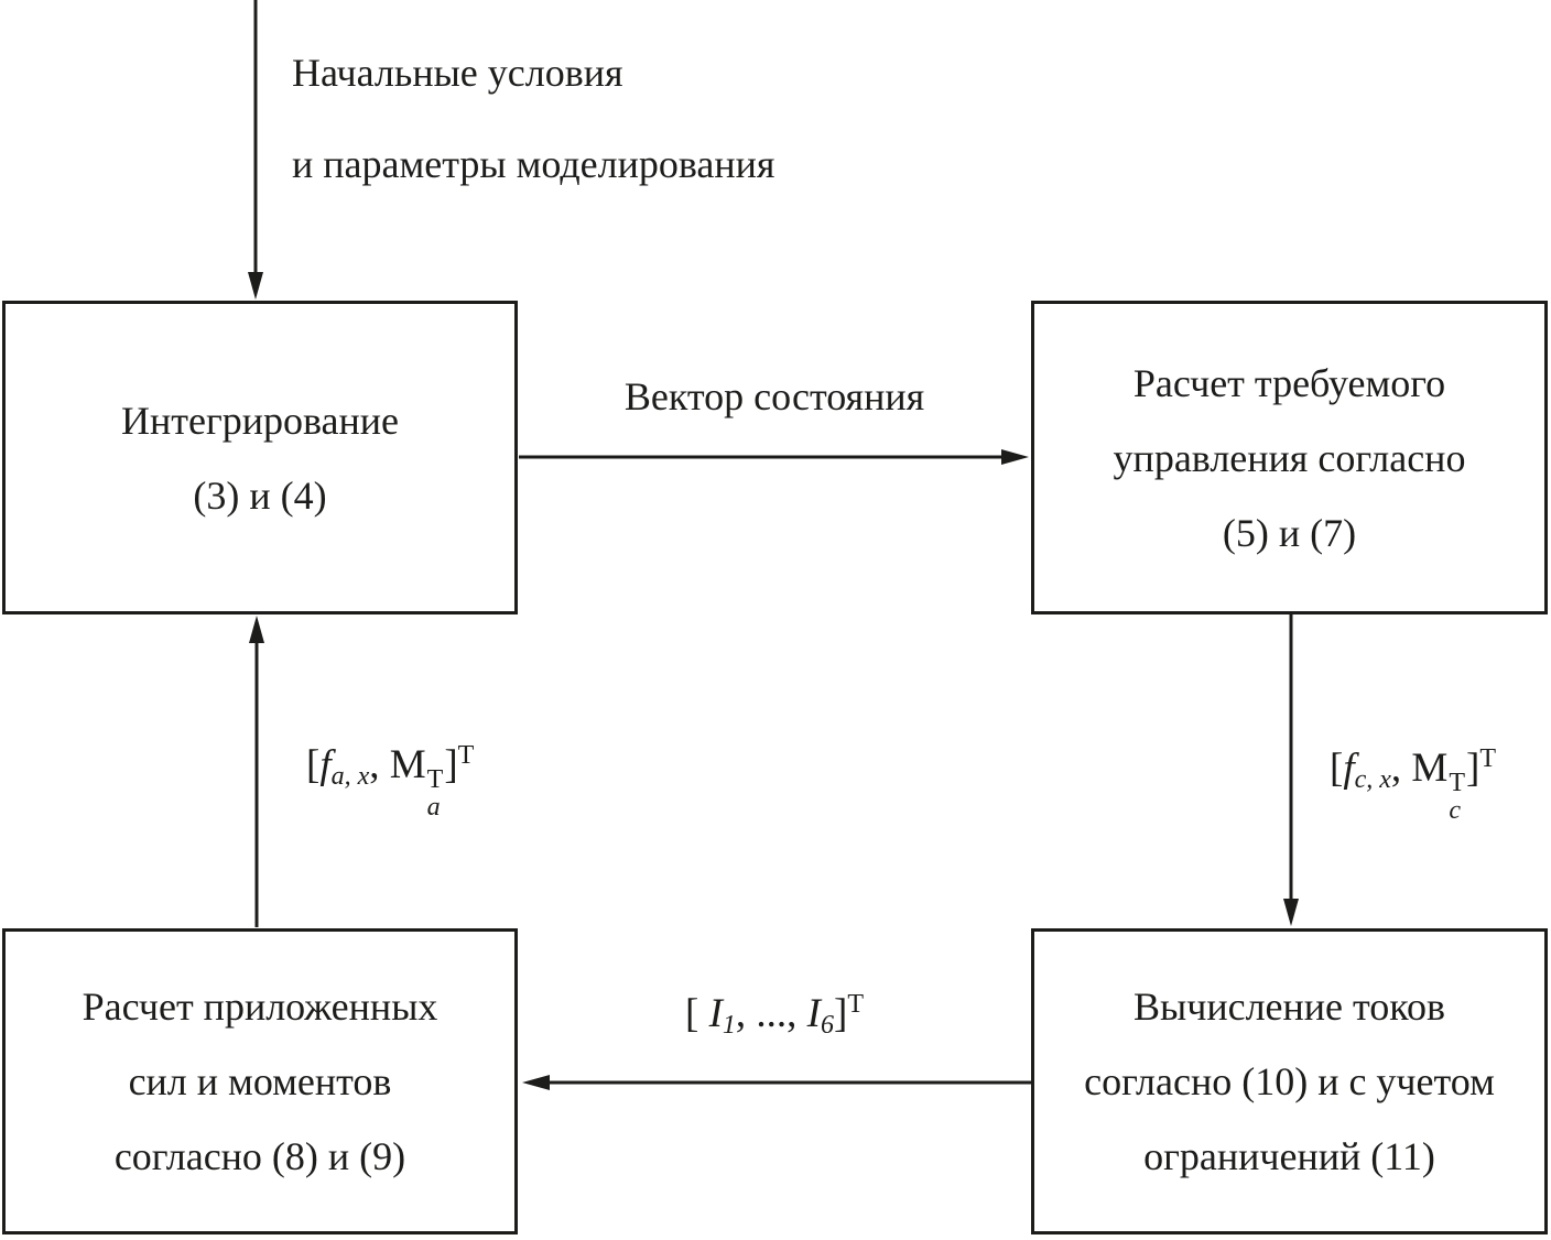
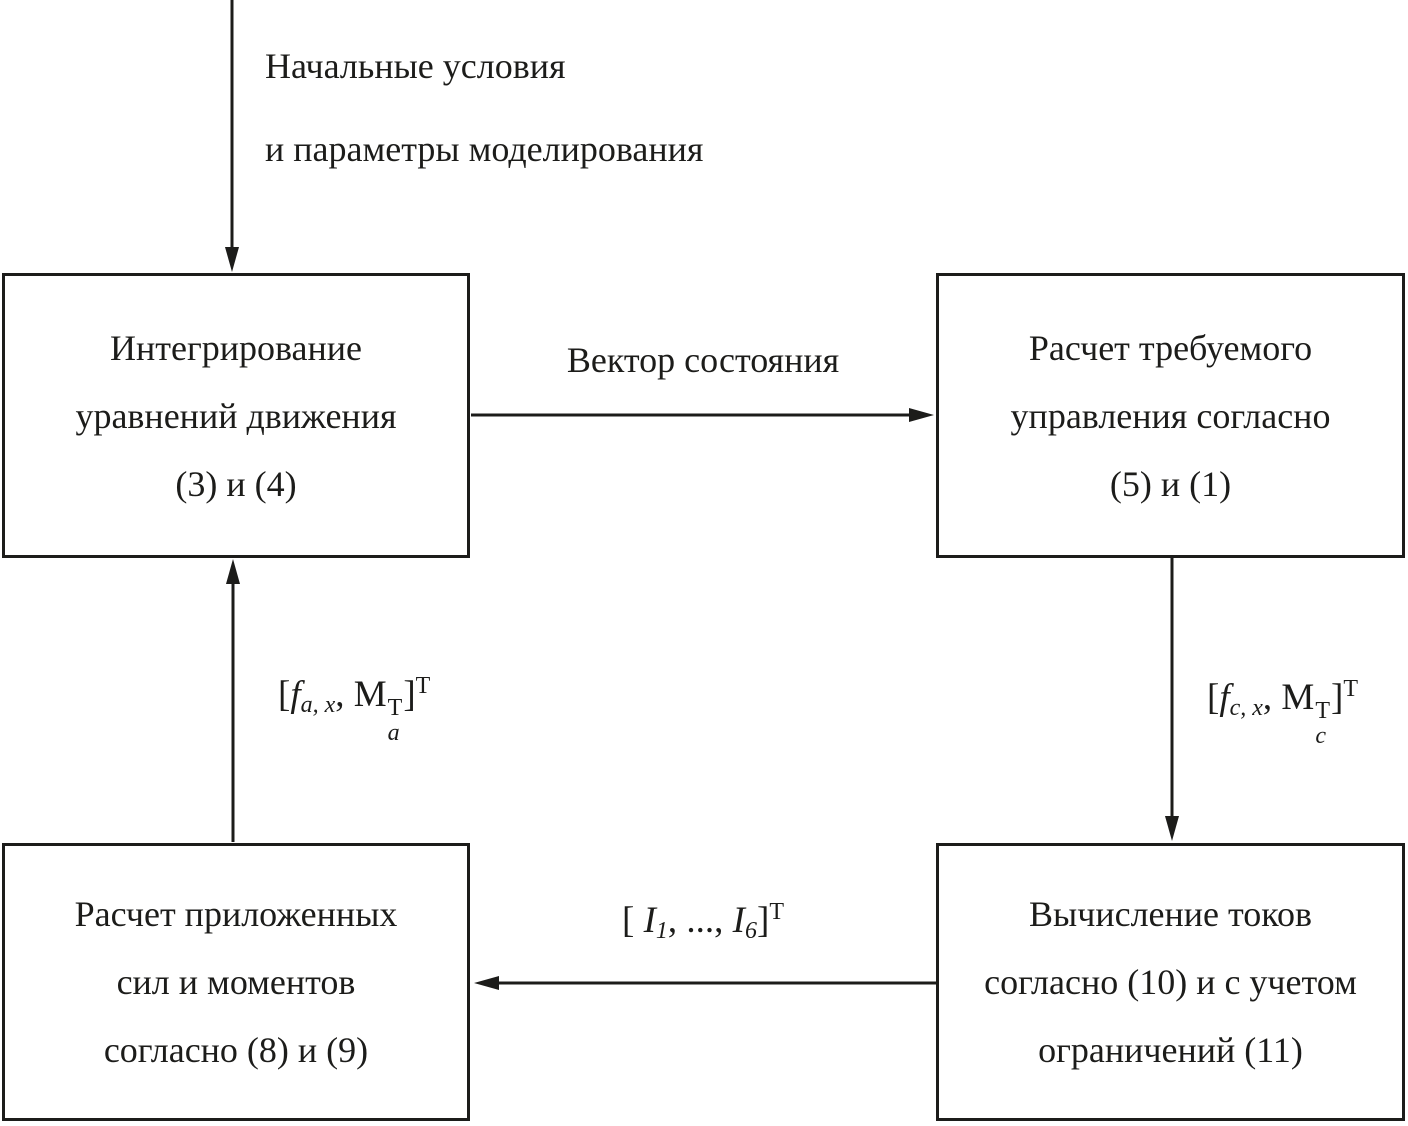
  Начальные условия
  и параметры моделирования
  Интегрирование
+ уравнений движения
  (3) и (4)
  Расчет требуемого
  управления согласно
- (5) и (7)
+ (5) и (1)
  Расчет приложенных
  сил и моментов
  согласно (8) и (9)
  Вычисление токов
  согласно (10) и с учетом
  ограничений (11)
  Вектор состояния
  [fc, x, M
  T
  c
  ]T
  [fa, x, M
  T
  a
  ]T
  [ I1, ..., I6]T
